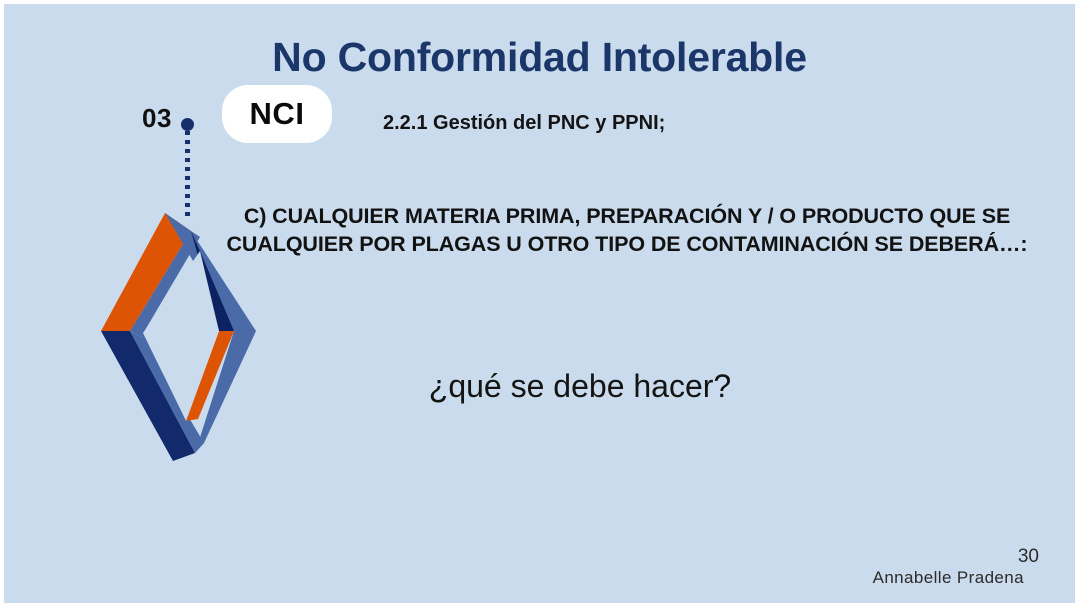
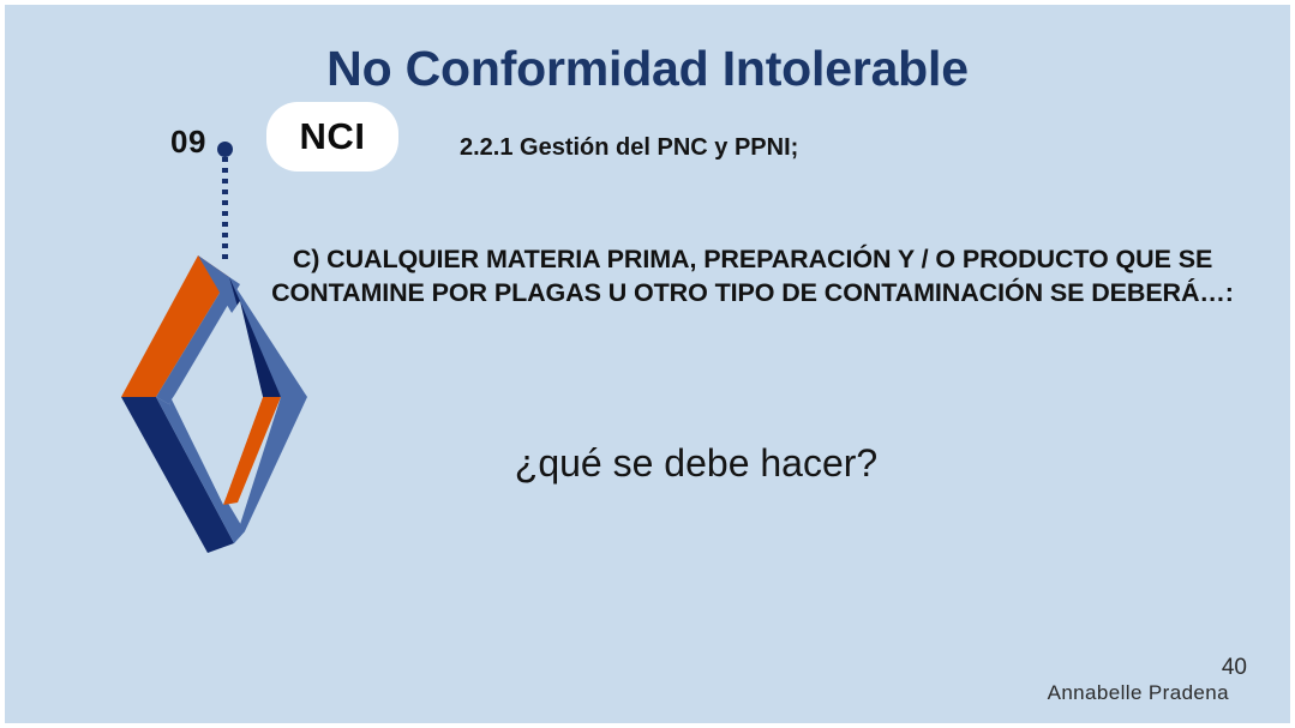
  No Conformidad Intolerable
- 03
+ 09
  NCI
  2.2.1 Gestión del PNC y PPNI;
- C) CUALQUIER MATERIA PRIMA, PREPARACIÓN Y / O PRODUCTO QUE SE CUALQUIER POR PLAGAS U OTRO TIPO DE CONTAMINACIÓN SE DEBERÁ…:
+ C) CUALQUIER MATERIA PRIMA, PREPARACIÓN Y / O PRODUCTO QUE SE CONTAMINE POR PLAGAS U OTRO TIPO DE CONTAMINACIÓN SE DEBERÁ…:
  ¿qué se debe hacer?
- 30
+ 40
  Annabelle Pradena
